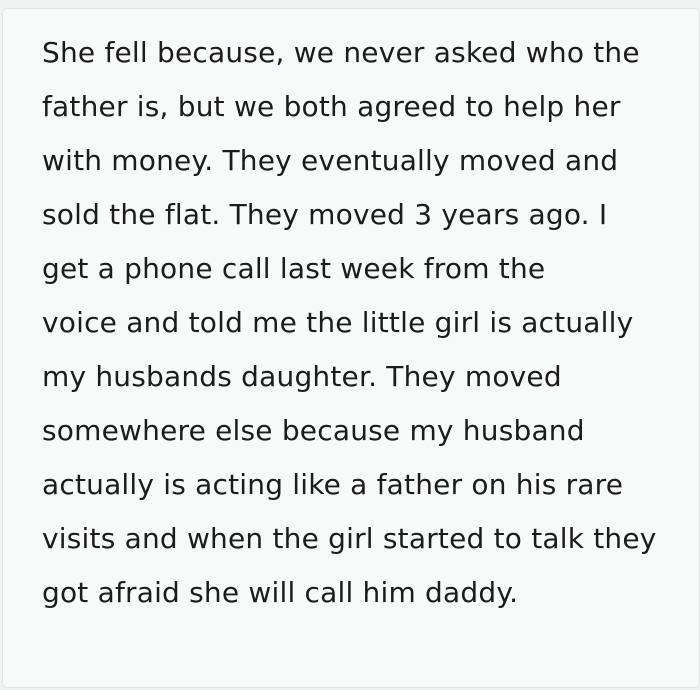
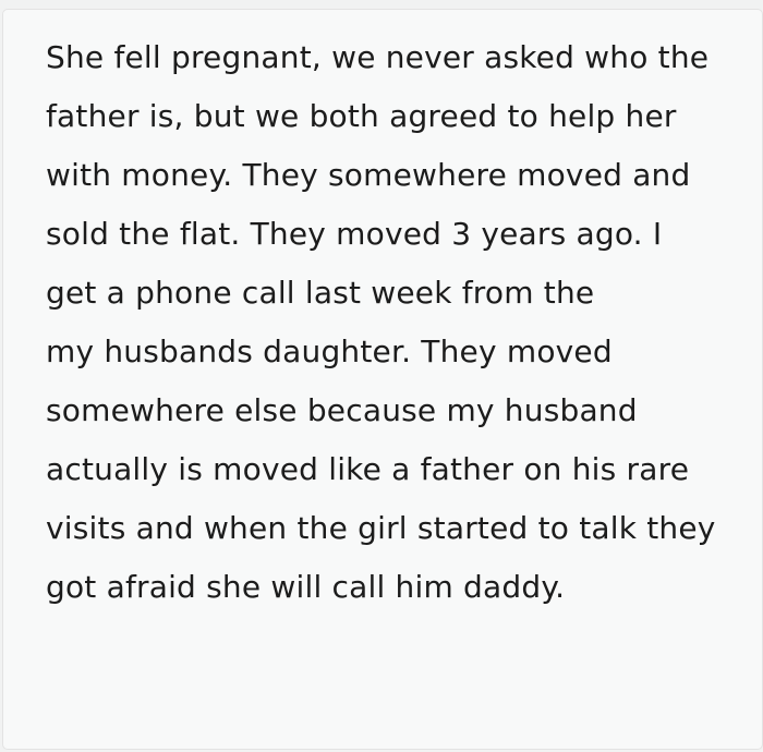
- She fell because, we never asked who the
+ She fell pregnant, we never asked who the
  father is, but we both agreed to help her
- with money. They eventually moved and
+ with money. They somewhere moved and
  sold the flat. They moved 3 years ago. I
  get a phone call last week from the
- voice and told me the little girl is actually
  my husbands daughter. They moved
  somewhere else because my husband
- actually is acting like a father on his rare
+ actually is moved like a father on his rare
  visits and when the girl started to talk they
  got afraid she will call him daddy.
